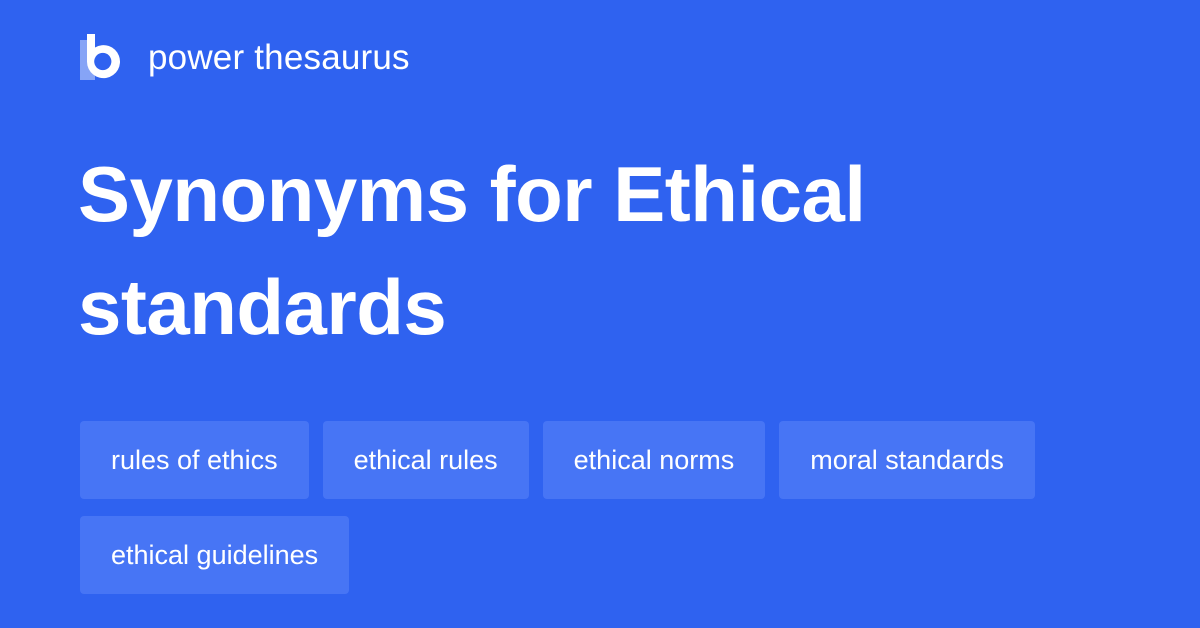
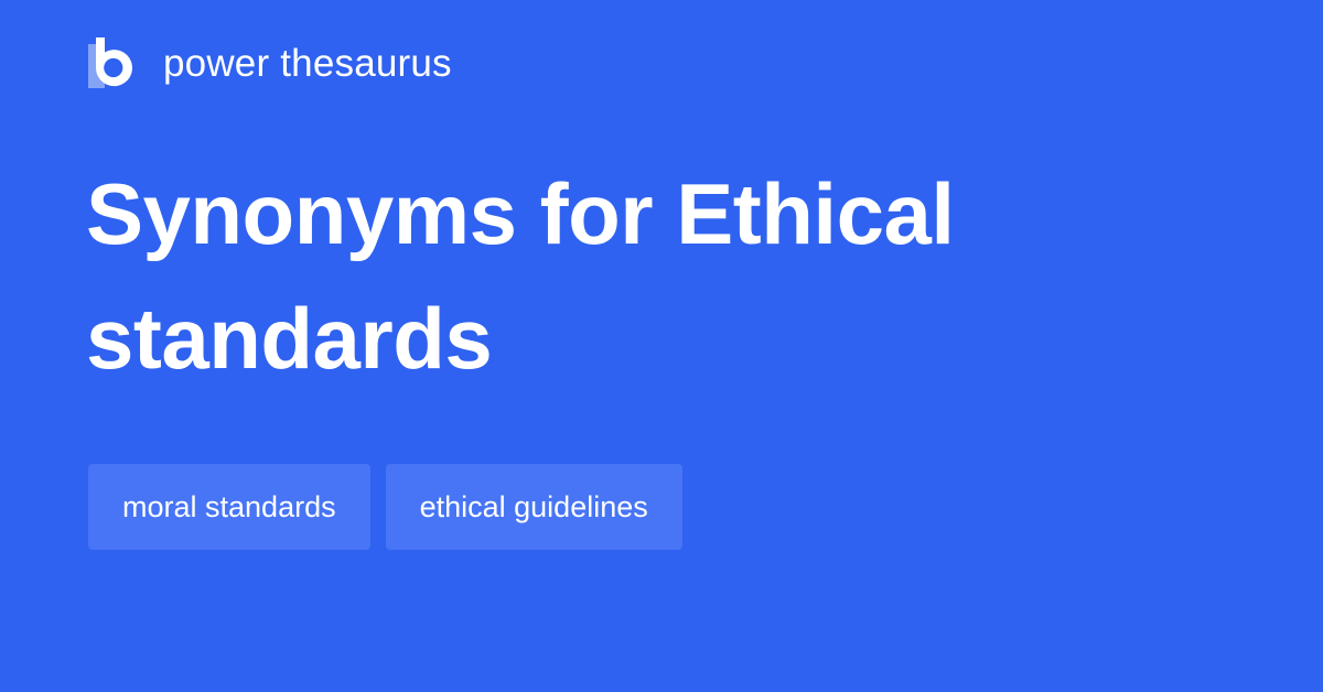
  power thesaurus
  Synonyms for Ethical standards
- rules of ethics
- ethical rules
- ethical norms
  moral standards
  ethical guidelines
